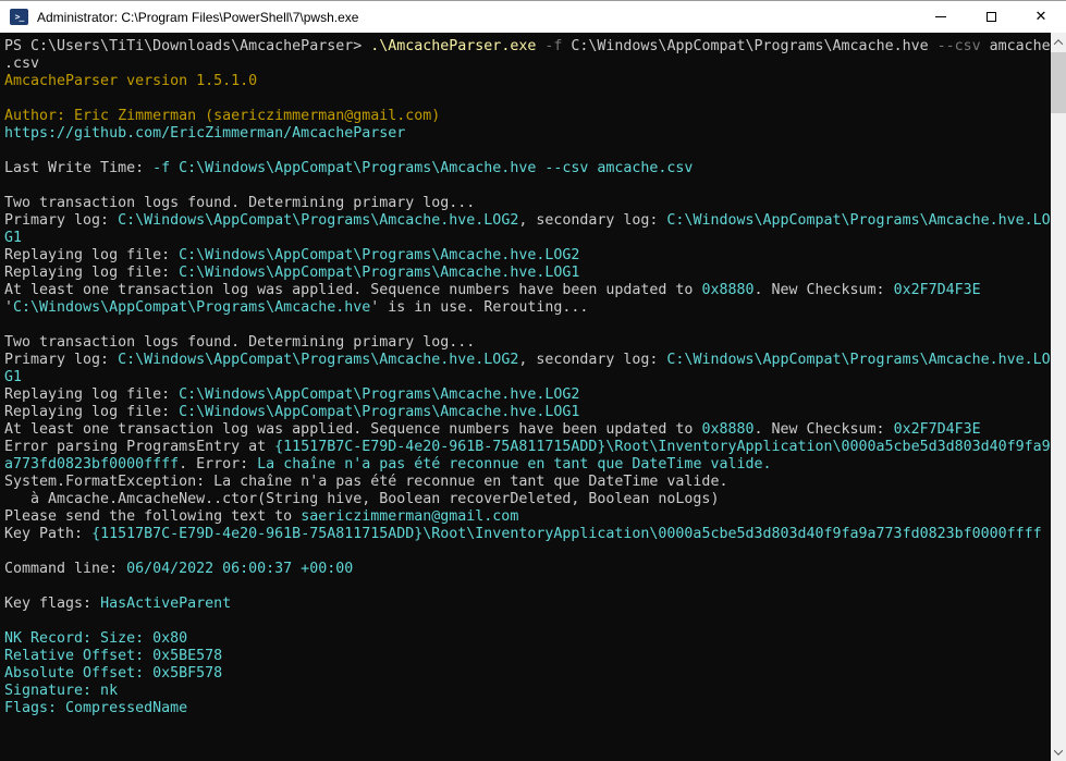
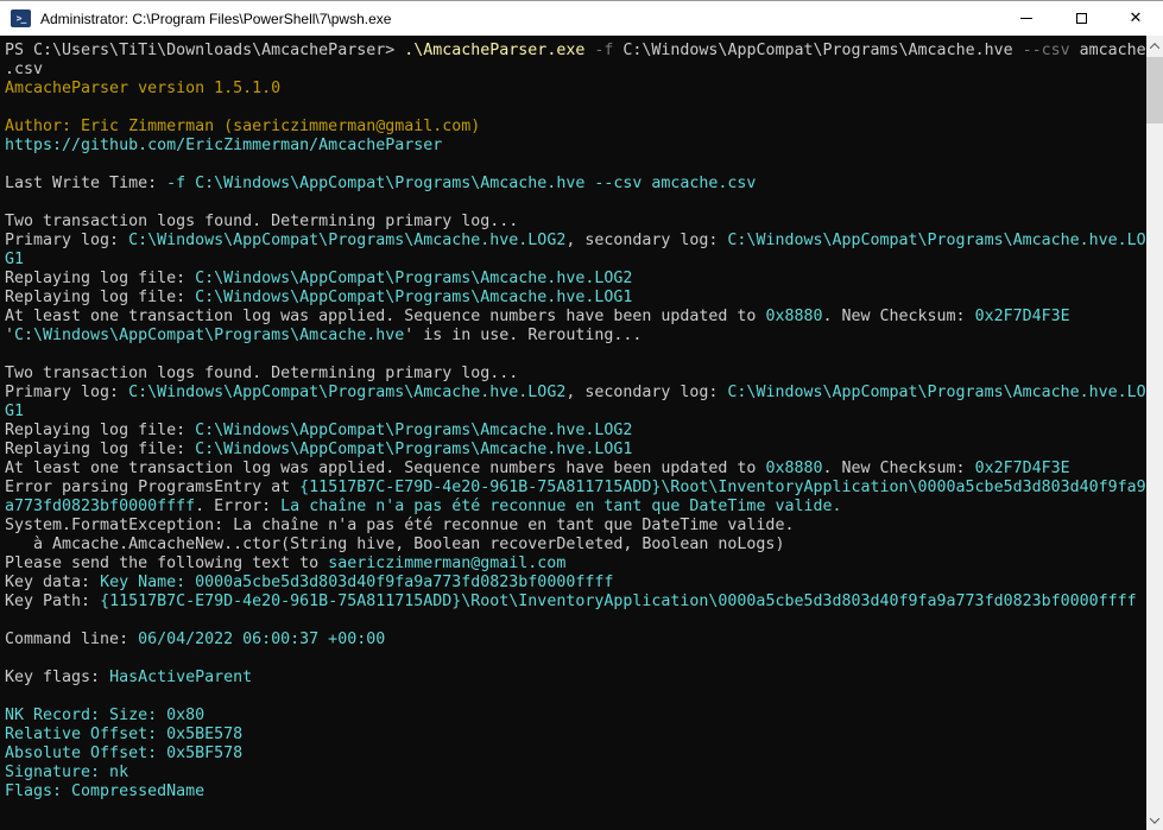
  >_
  Administrator: C:\Program Files\PowerShell\7\pwsh.exe
  ✕
  PS C:\Users\TiTi\Downloads\AmcacheParser> .\AmcacheParser.exe -f C:\Windows\AppCompat\Programs\Amcache.hve --csv amcache
  .csv
  AmcacheParser version 1.5.1.0
  Author: Eric Zimmerman (saericzimmerman@gmail.com)
  https://github.com/EricZimmerman/AmcacheParser
  Last Write Time: -f C:\Windows\AppCompat\Programs\Amcache.hve --csv amcache.csv
  Two transaction logs found. Determining primary log...
  Primary log: C:\Windows\AppCompat\Programs\Amcache.hve.LOG2, secondary log: C:\Windows\AppCompat\Programs\Amcache.hve.LO
  G1
  Replaying log file: C:\Windows\AppCompat\Programs\Amcache.hve.LOG2
  Replaying log file: C:\Windows\AppCompat\Programs\Amcache.hve.LOG1
  At least one transaction log was applied. Sequence numbers have been updated to 0x8880. New Checksum: 0x2F7D4F3E
  'C:\Windows\AppCompat\Programs\Amcache.hve' is in use. Rerouting...
  Two transaction logs found. Determining primary log...
  Primary log: C:\Windows\AppCompat\Programs\Amcache.hve.LOG2, secondary log: C:\Windows\AppCompat\Programs\Amcache.hve.LO
  G1
  Replaying log file: C:\Windows\AppCompat\Programs\Amcache.hve.LOG2
  Replaying log file: C:\Windows\AppCompat\Programs\Amcache.hve.LOG1
  At least one transaction log was applied. Sequence numbers have been updated to 0x8880. New Checksum: 0x2F7D4F3E
  Error parsing ProgramsEntry at {11517B7C-E79D-4e20-961B-75A811715ADD}\Root\InventoryApplication\0000a5cbe5d3d803d40f9fa9
  a773fd0823bf0000ffff. Error: La chaîne n'a pas été reconnue en tant que DateTime valide.
  System.FormatException: La chaîne n'a pas été reconnue en tant que DateTime valide.
  à Amcache.AmcacheNew..ctor(String hive, Boolean recoverDeleted, Boolean noLogs)
  Please send the following text to saericzimmerman@gmail.com
+ Key data: Key Name: 0000a5cbe5d3d803d40f9fa9a773fd0823bf0000ffff
  Key Path: {11517B7C-E79D-4e20-961B-75A811715ADD}\Root\InventoryApplication\0000a5cbe5d3d803d40f9fa9a773fd0823bf0000ffff
  Command line: 06/04/2022 06:00:37 +00:00
  Key flags: HasActiveParent
  NK Record: Size: 0x80
  Relative Offset: 0x5BE578
  Absolute Offset: 0x5BF578
  Signature: nk
  Flags: CompressedName
